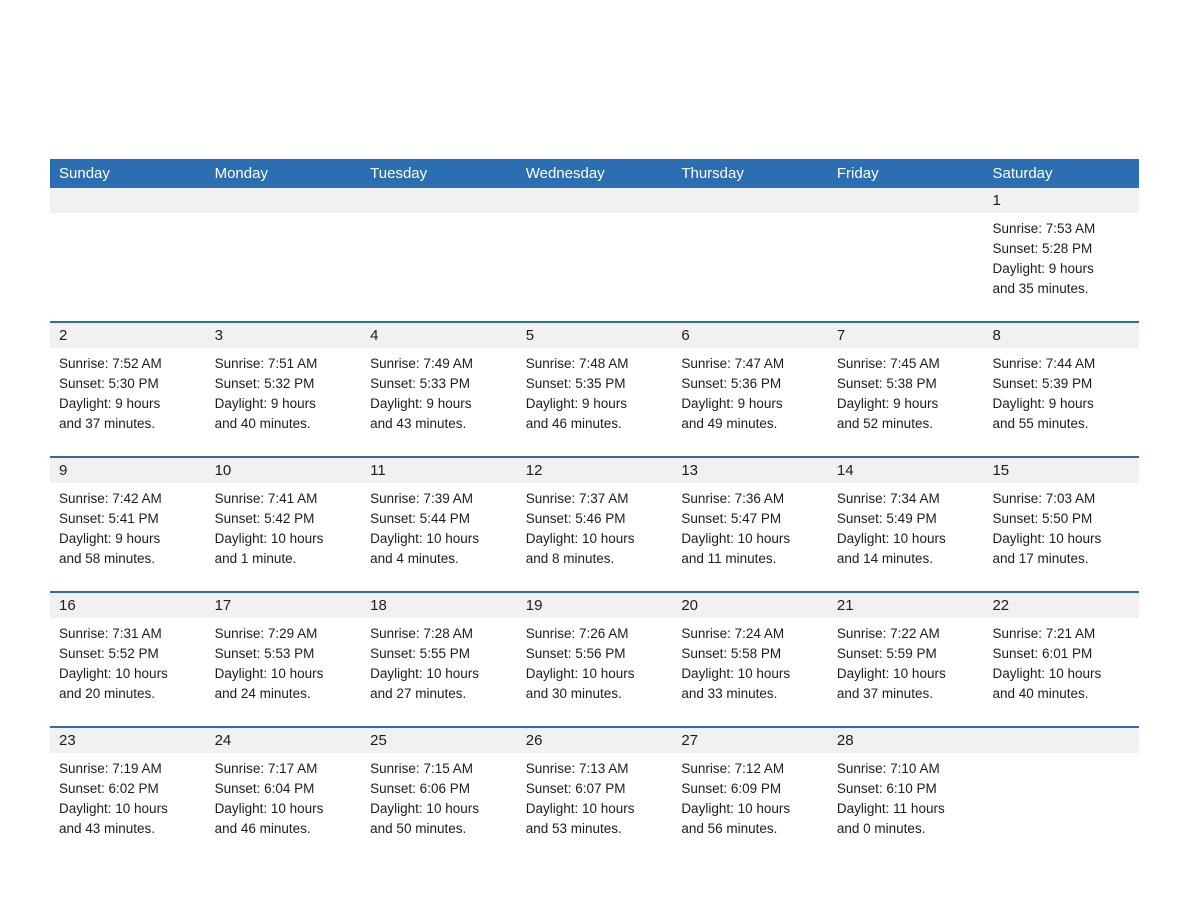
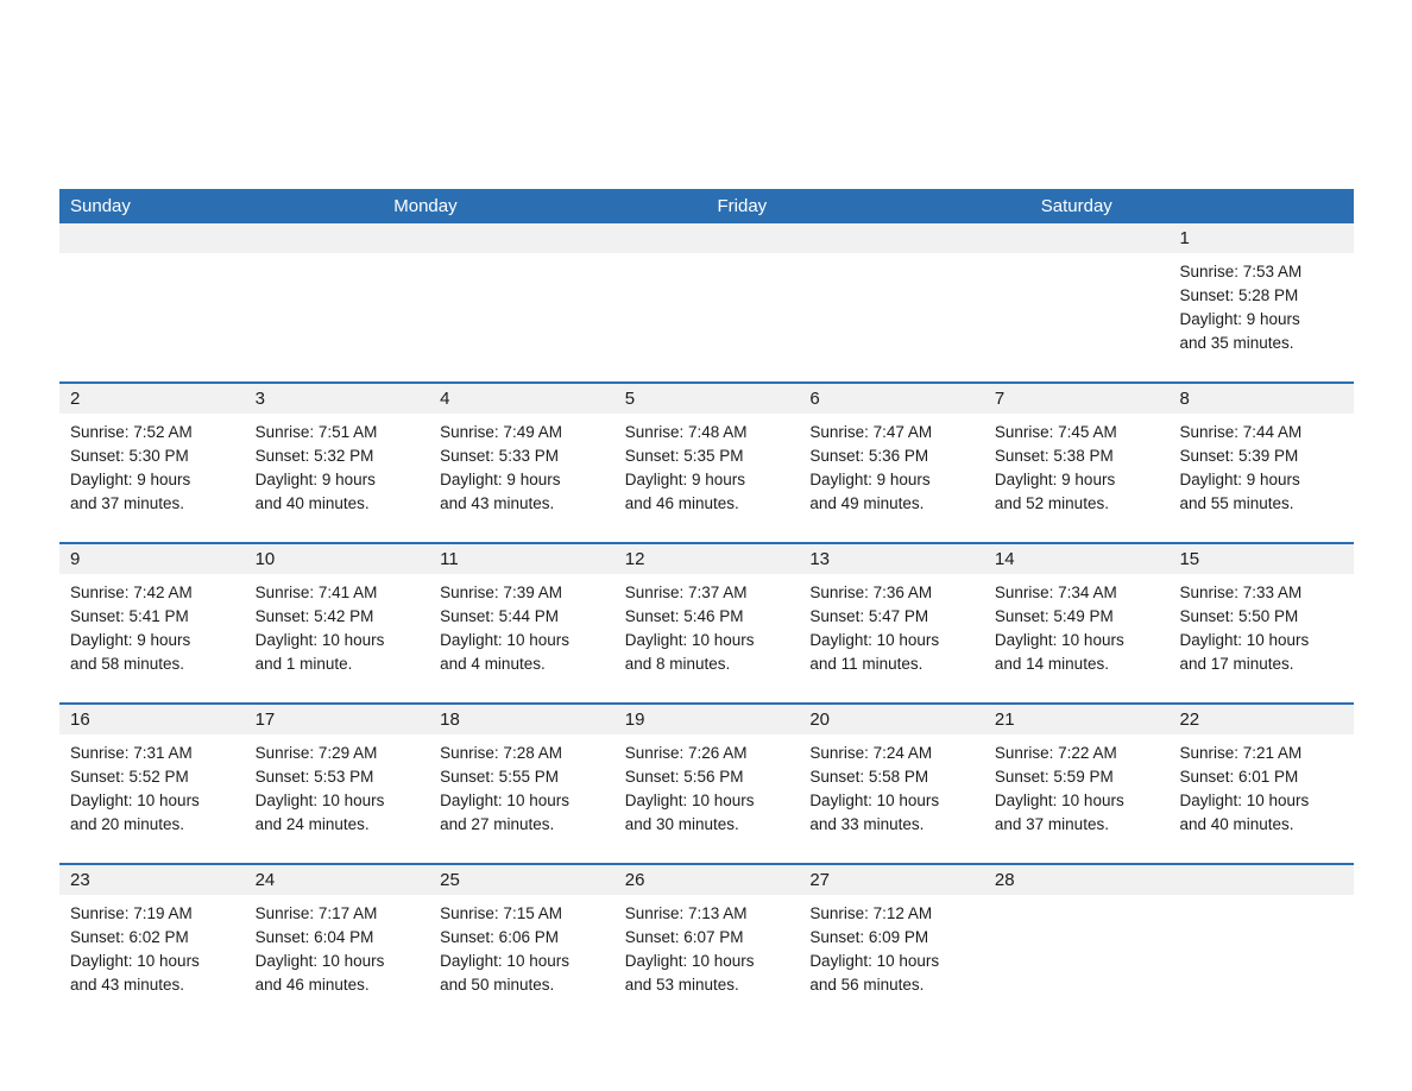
  Sunday
  Monday
- Tuesday
- Wednesday
- Thursday
  Friday
  Saturday
  1
  Sunrise: 7:53 AM
  Sunset: 5:28 PM
  Daylight: 9 hours
  and 35 minutes.
  2
  Sunrise: 7:52 AM
  Sunset: 5:30 PM
  Daylight: 9 hours
  and 37 minutes.
  3
  Sunrise: 7:51 AM
  Sunset: 5:32 PM
  Daylight: 9 hours
  and 40 minutes.
  4
  Sunrise: 7:49 AM
  Sunset: 5:33 PM
  Daylight: 9 hours
  and 43 minutes.
  5
  Sunrise: 7:48 AM
  Sunset: 5:35 PM
  Daylight: 9 hours
  and 46 minutes.
  6
  Sunrise: 7:47 AM
  Sunset: 5:36 PM
  Daylight: 9 hours
  and 49 minutes.
  7
  Sunrise: 7:45 AM
  Sunset: 5:38 PM
  Daylight: 9 hours
  and 52 minutes.
  8
  Sunrise: 7:44 AM
  Sunset: 5:39 PM
  Daylight: 9 hours
  and 55 minutes.
  9
  Sunrise: 7:42 AM
  Sunset: 5:41 PM
  Daylight: 9 hours
  and 58 minutes.
  10
  Sunrise: 7:41 AM
  Sunset: 5:42 PM
  Daylight: 10 hours
  and 1 minute.
  11
  Sunrise: 7:39 AM
  Sunset: 5:44 PM
  Daylight: 10 hours
  and 4 minutes.
  12
  Sunrise: 7:37 AM
  Sunset: 5:46 PM
  Daylight: 10 hours
  and 8 minutes.
  13
  Sunrise: 7:36 AM
  Sunset: 5:47 PM
  Daylight: 10 hours
  and 11 minutes.
  14
  Sunrise: 7:34 AM
  Sunset: 5:49 PM
  Daylight: 10 hours
  and 14 minutes.
  15
- Sunrise: 7:03 AM
+ Sunrise: 7:33 AM
  Sunset: 5:50 PM
  Daylight: 10 hours
  and 17 minutes.
  16
  Sunrise: 7:31 AM
  Sunset: 5:52 PM
  Daylight: 10 hours
  and 20 minutes.
  17
  Sunrise: 7:29 AM
  Sunset: 5:53 PM
  Daylight: 10 hours
  and 24 minutes.
  18
  Sunrise: 7:28 AM
  Sunset: 5:55 PM
  Daylight: 10 hours
  and 27 minutes.
  19
  Sunrise: 7:26 AM
  Sunset: 5:56 PM
  Daylight: 10 hours
  and 30 minutes.
  20
  Sunrise: 7:24 AM
  Sunset: 5:58 PM
  Daylight: 10 hours
  and 33 minutes.
  21
  Sunrise: 7:22 AM
  Sunset: 5:59 PM
  Daylight: 10 hours
  and 37 minutes.
  22
  Sunrise: 7:21 AM
  Sunset: 6:01 PM
  Daylight: 10 hours
  and 40 minutes.
  23
  Sunrise: 7:19 AM
  Sunset: 6:02 PM
  Daylight: 10 hours
  and 43 minutes.
  24
  Sunrise: 7:17 AM
  Sunset: 6:04 PM
  Daylight: 10 hours
  and 46 minutes.
  25
  Sunrise: 7:15 AM
  Sunset: 6:06 PM
  Daylight: 10 hours
  and 50 minutes.
  26
  Sunrise: 7:13 AM
  Sunset: 6:07 PM
  Daylight: 10 hours
  and 53 minutes.
  27
  Sunrise: 7:12 AM
  Sunset: 6:09 PM
  Daylight: 10 hours
  and 56 minutes.
  28
- Sunrise: 7:10 AM
- Sunset: 6:10 PM
- Daylight: 11 hours
- and 0 minutes.
